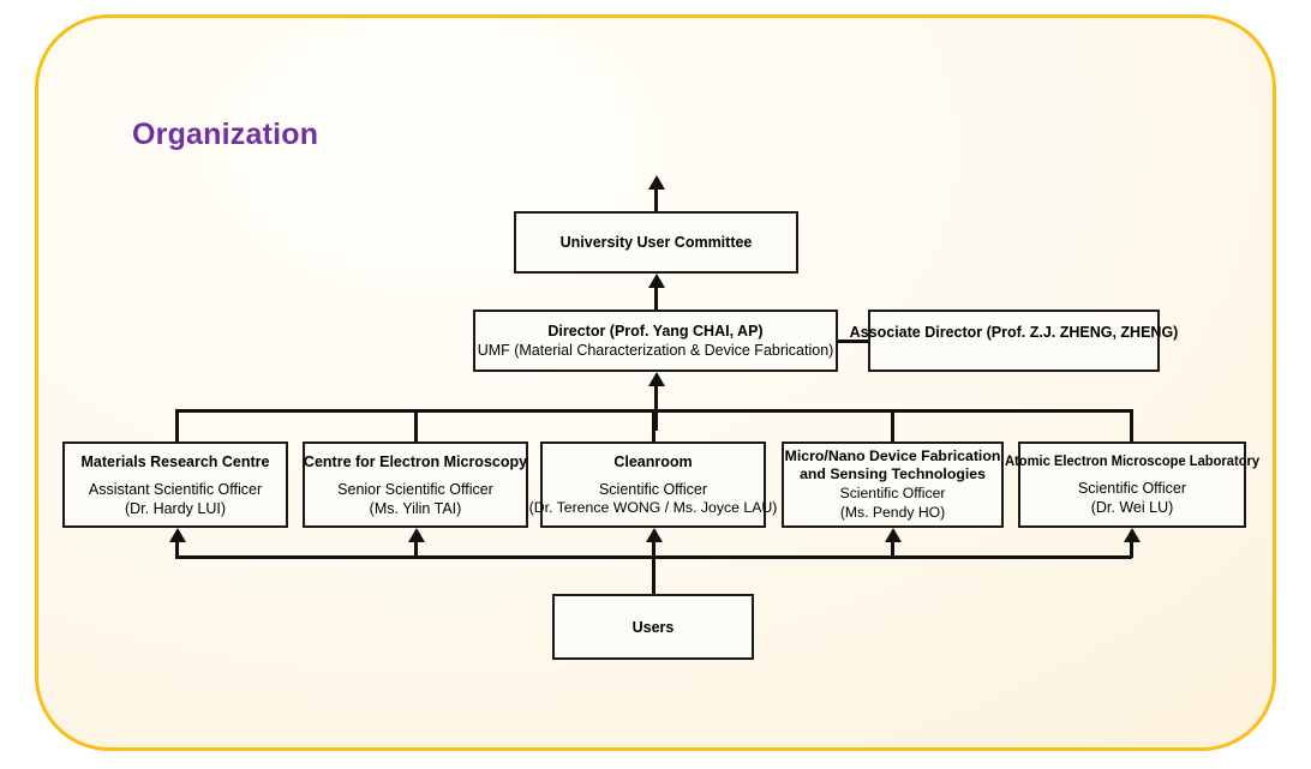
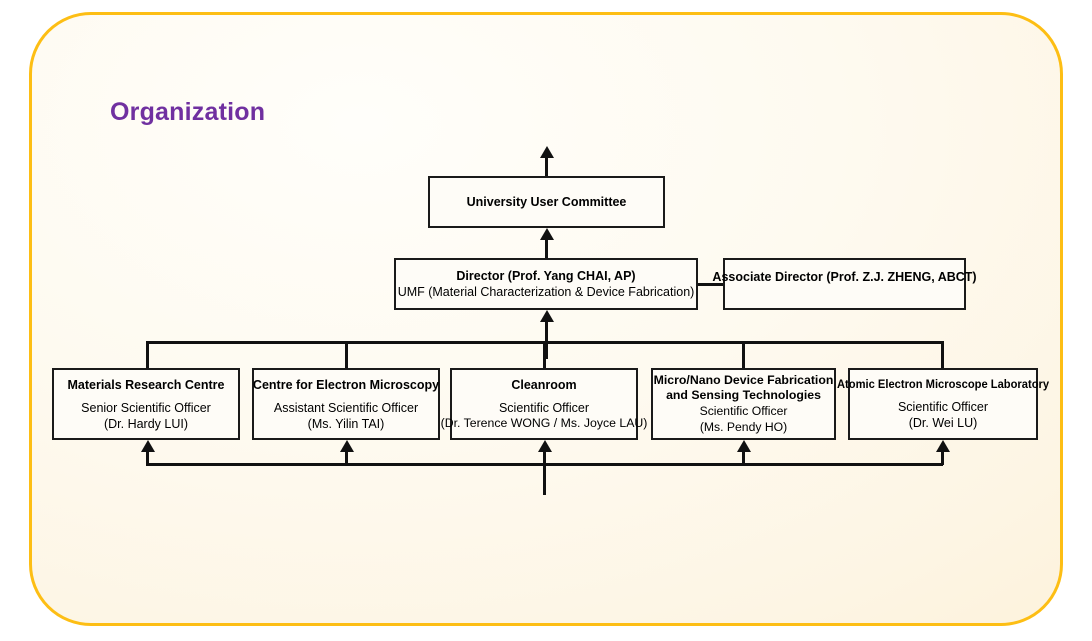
  Organization
  University User Committee
  Director (Prof. Yang CHAI, AP)
  UMF (Material Characterization & Device Fabrication)
- Associate Director (Prof. Z.J. ZHENG, ZHENG)
+ Associate Director (Prof. Z.J. ZHENG, ABCT)
  Materials Research Centre
- Assistant Scientific Officer
+ Senior Scientific Officer
  (Dr. Hardy LUI)
  Centre for Electron Microscopy
- Senior Scientific Officer
+ Assistant Scientific Officer
  (Ms. Yilin TAI)
  Cleanroom
  Scientific Officer
  (Dr. Terence WONG / Ms. Joyce LAU)
  Micro/Nano Device Fabrication
  and Sensing Technologies
  Scientific Officer
  (Ms. Pendy HO)
  Atomic Electron Microscope Laboratory
  Scientific Officer
  (Dr. Wei LU)
- Users
